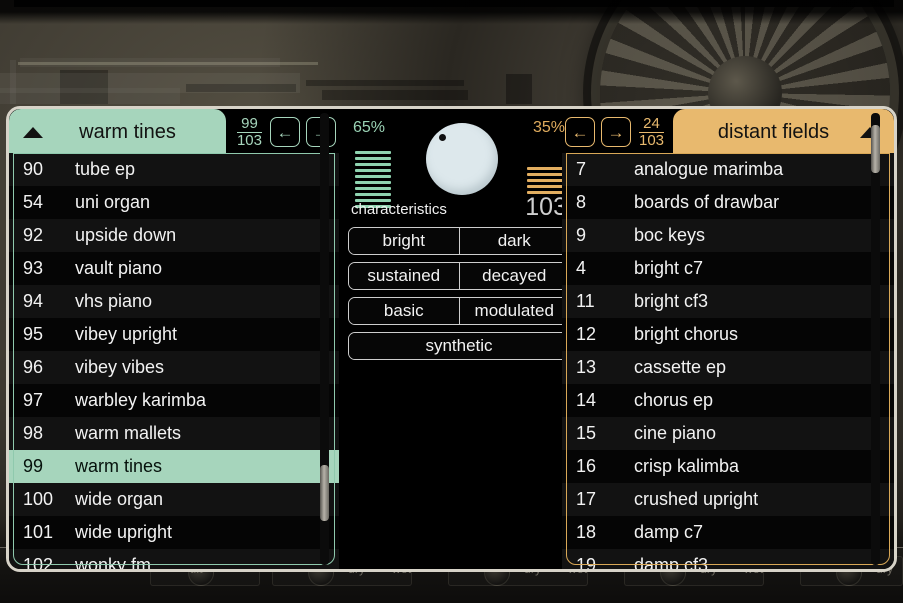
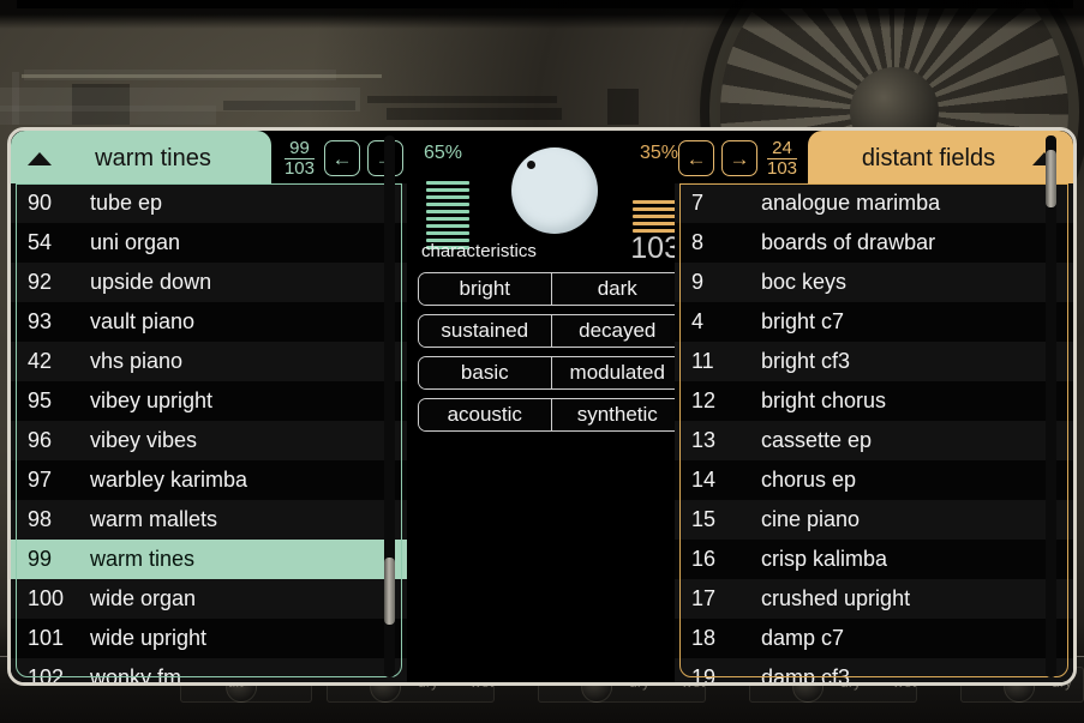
  warm tines
  99
  103
  ←
  90
  tube ep
  54
  uni organ
  92
  upside down
  93
  vault piano
- 94
+ 42
  vhs piano
  95
  vibey upright
  96
  vibey vibes
  97
  warbley karimba
  98
  warm mallets
  99
  warm tines
  100
  wide organ
  101
  wide upright
  102
  wonky fm
  65%
  35%
  characteristics
  103
  bright
  dark
  sustained
  decayed
  basic
  modulated
+ acoustic
  synthetic
  ←
  →
  24
  103
  distant fields
  7
  analogue marimba
  8
  boards of drawbar
  9
  boc keys
  4
  bright c7
  11
  bright cf3
  12
  bright chorus
  13
  cassette ep
  14
  chorus ep
  15
  cine piano
  16
  crisp kalimba
  17
  crushed upright
  18
  damp c7
  19
  damp cf3
